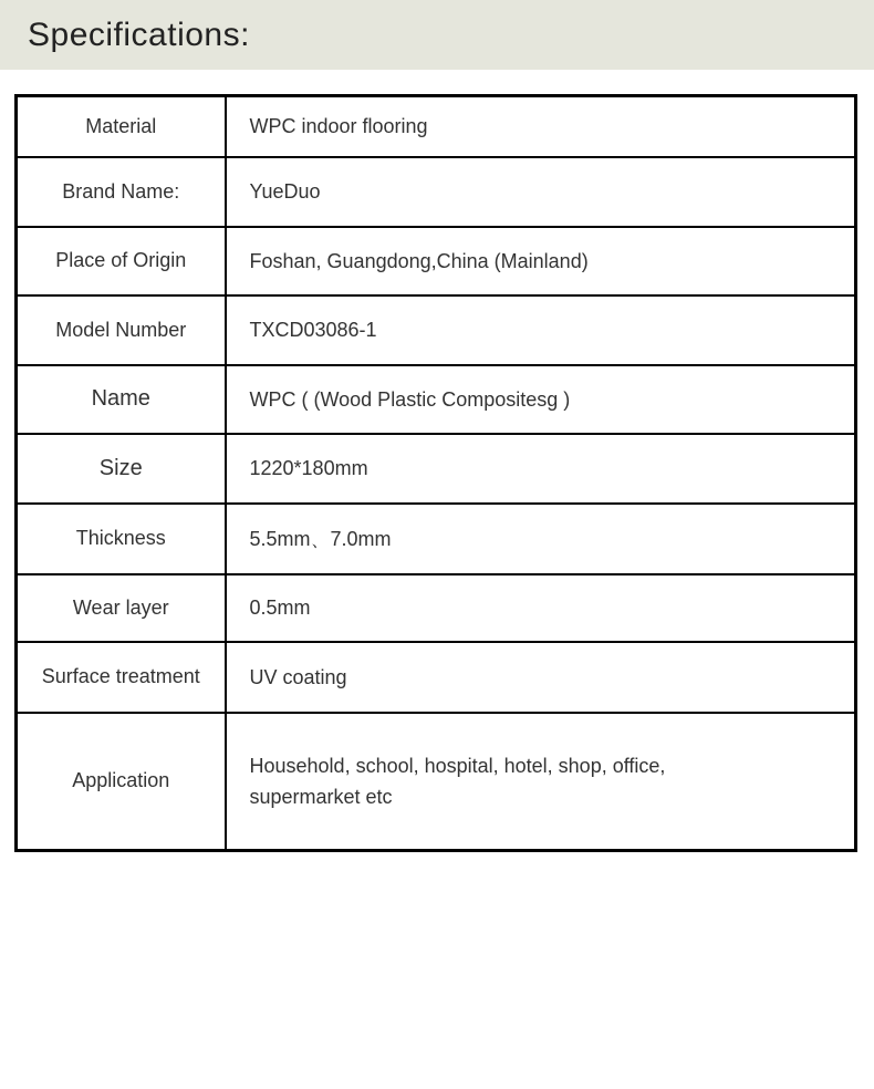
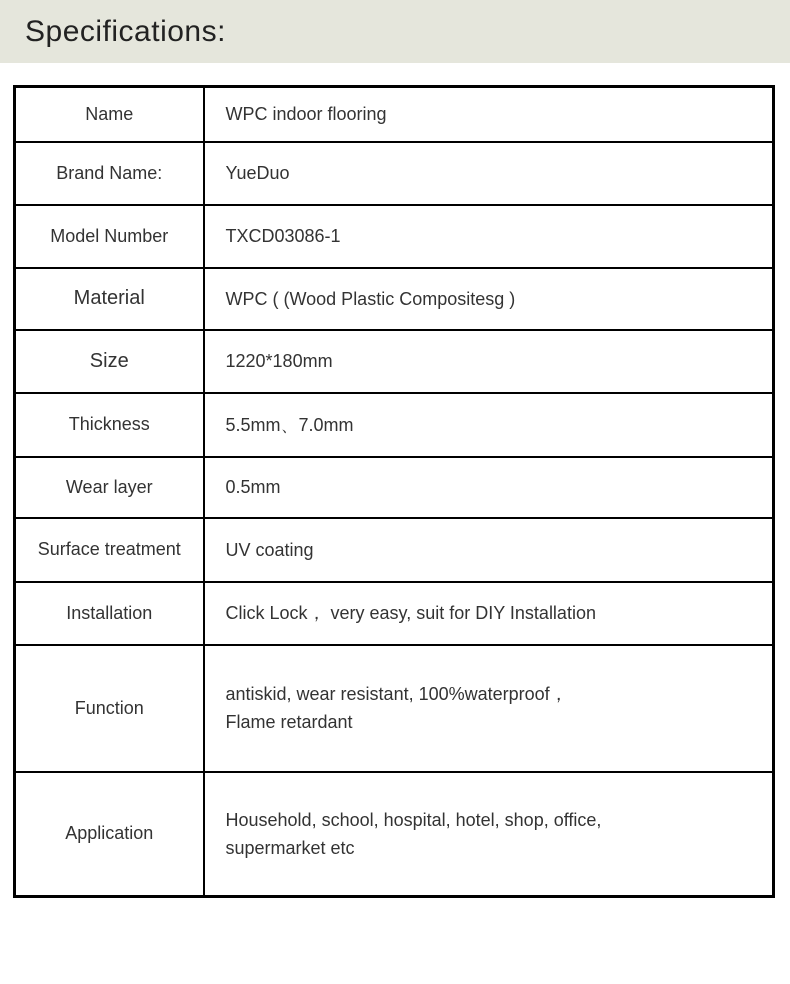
  Specifications:
- Material	WPC indoor flooring
+ Name	WPC indoor flooring
  Brand Name:	YueDuo
- Place of Origin	Foshan, Guangdong,China (Mainland)
  Model Number	TXCD03086-1
- Name	WPC ( (Wood Plastic Compositesg )
+ Material	WPC ( (Wood Plastic Compositesg )
  Size	1220*180mm
  Thickness	5.5mm、7.0mm
  Wear layer	0.5mm
  Surface treatment	UV coating
+ Installation	Click Lock， very easy, suit for DIY Installation
+ Function	antiskid, wear resistant, 100%waterproof， Flame retardant
  Application	Household, school, hospital, hotel, shop, office, supermarket etc
